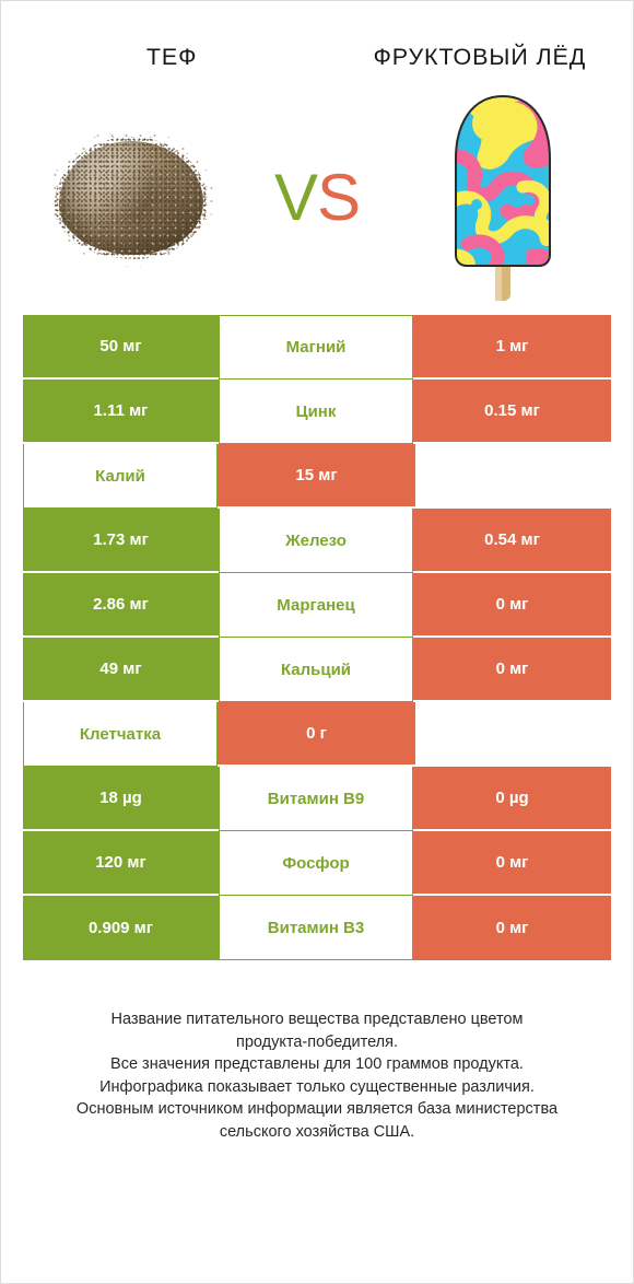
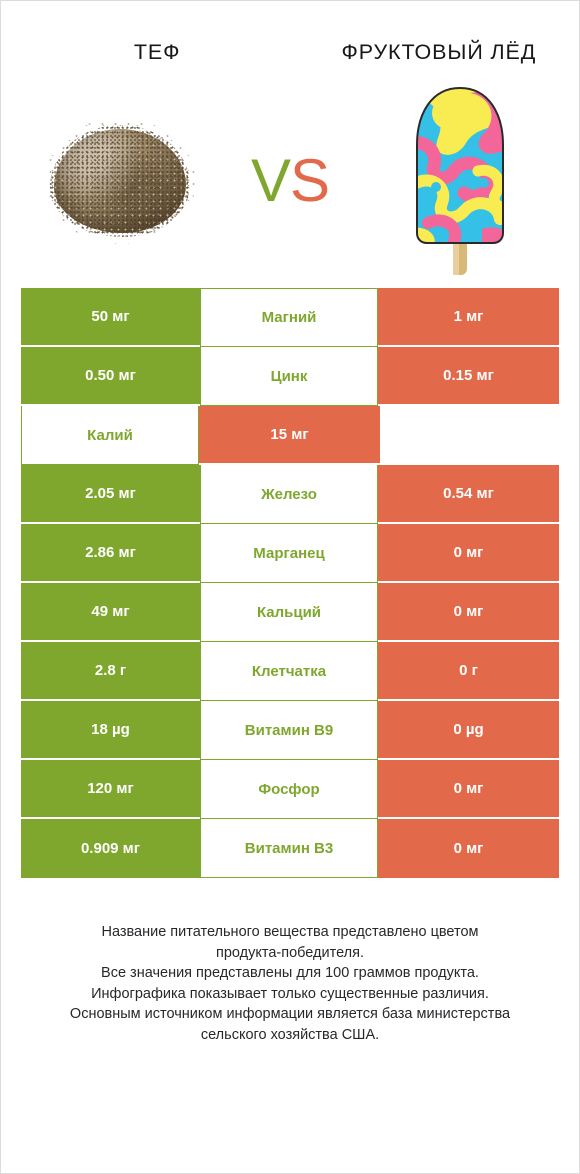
  ТЕФ
  ФРУКТОВЫЙ ЛЁД
  VS
  50 мг
  Магний
  1 мг
- 1.11 мг
+ 0.50 мг
  Цинк
  0.15 мг
  Калий
  15 мг
- 1.73 мг
+ 2.05 мг
  Железо
  0.54 мг
  2.86 мг
  Марганец
  0 мг
  49 мг
  Кальций
  0 мг
+ 2.8 г
  Клетчатка
  0 г
  18 µg
  Витамин B9
  0 µg
  120 мг
  Фосфор
  0 мг
  0.909 мг
  Витамин B3
  0 мг
  Название питательного вещества представлено цветом
  продукта-победителя.
  Все значения представлены для 100 граммов продукта.
  Инфографика показывает только существенные различия.
  Основным источником информации является база министерства
  сельского хозяйства США.
